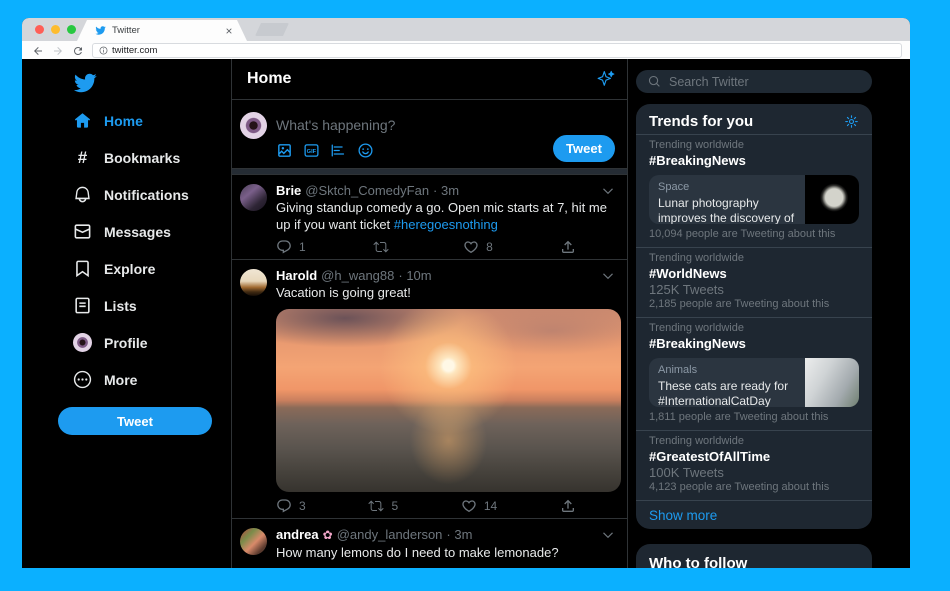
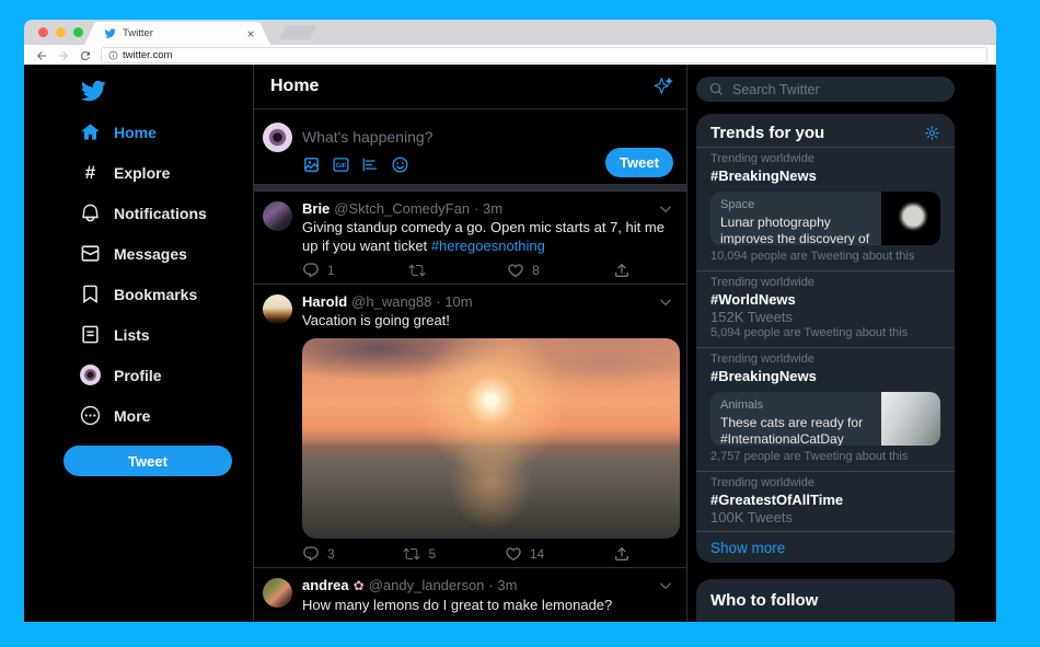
  Twitter
  twitter.com
  Home
  #
- Bookmarks
+ Explore
  Notifications
  Messages
- Explore
+ Bookmarks
  Lists
  Profile
  More
  Tweet
  Home
  What's happening?
  Tweet
  Brie
  @Sktch_ComedyFan
  · 3m
  Giving standup comedy a go. Open mic starts at 7, hit me up if you want ticket #heregoesnothing
  1
  8
  Harold
  @h_wang88
  · 10m
  Vacation is going great!
  3
  5
  14
  andrea
  ✿
  @andy_landerson
  · 3m
- How many lemons do I need to make lemonade?
+ How many lemons do I great to make lemonade?
  Search Twitter
  Trends for you
  Trending worldwide
  #BreakingNews
  Space
  Lunar photography improves the discovery of
  10,094 people are Tweeting about this
  Trending worldwide
  #WorldNews
- 125K Tweets
+ 152K Tweets
- 2,185 people are Tweeting about this
+ 5,094 people are Tweeting about this
  Trending worldwide
  #BreakingNews
  Animals
  These cats are ready for #InternationalCatDay
- 1,811 people are Tweeting about this
+ 2,757 people are Tweeting about this
  Trending worldwide
  #GreatestOfAllTime
  100K Tweets
- 4,123 people are Tweeting about this
  Show more
  Who to follow
